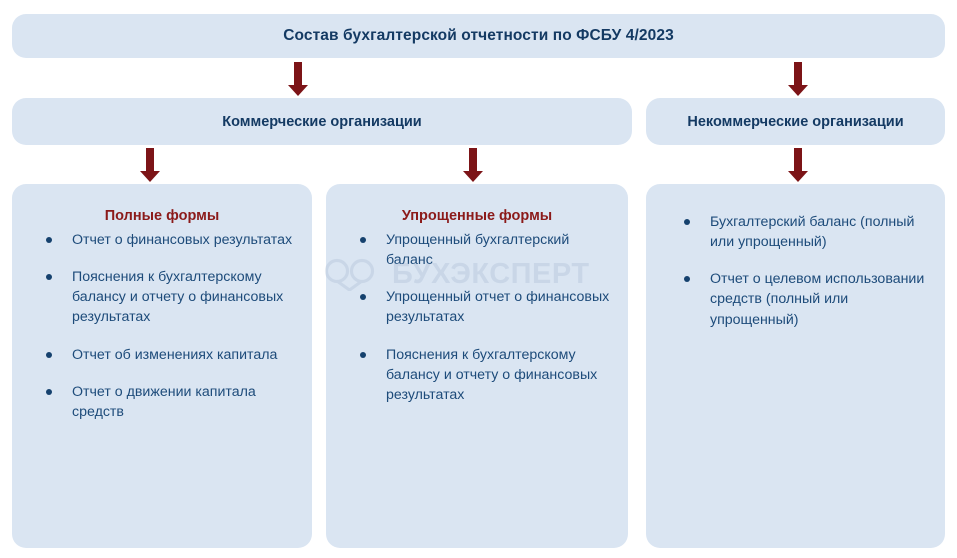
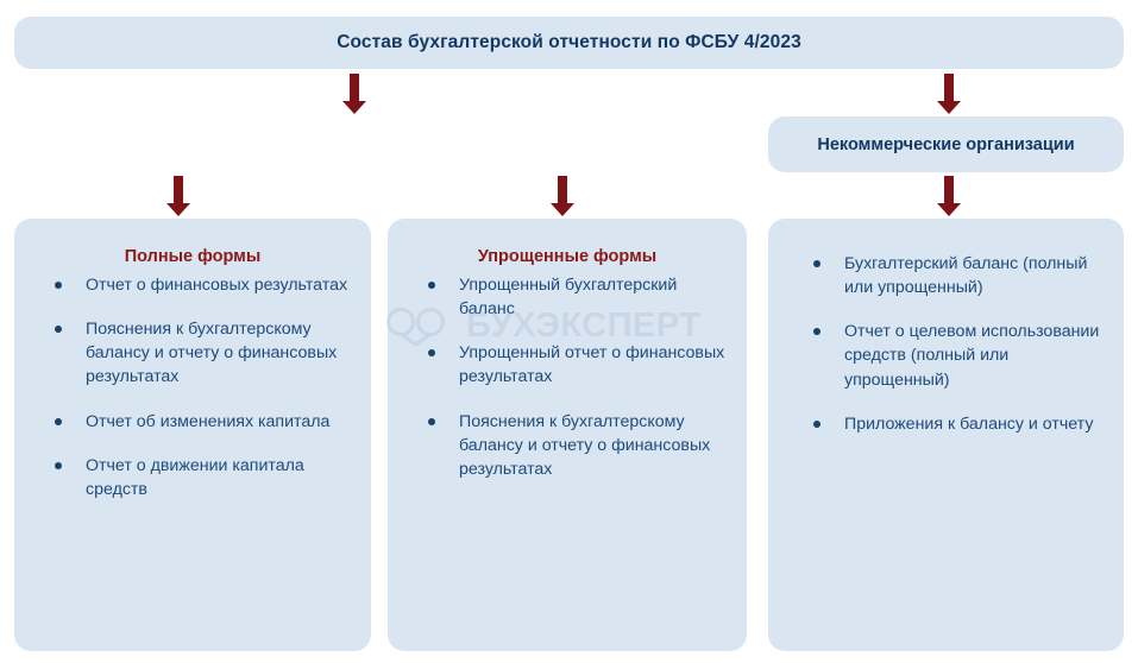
  Состав бухгалтерской отчетности по ФСБУ 4/2023
- Коммерческие организации
  Некоммерческие организации
  Полные формы
  Отчет о финансовых результатах
  Пояснения к бухгалтерскому балансу и отчету о финансовых результатах
  Отчет об изменениях капитала
  Отчет о движении капитала средств
  Упрощенные формы
  Упрощенный бухгалтерский баланс
  Упрощенный отчет о финансовых результатах
  Пояснения к бухгалтерскому балансу и отчету о финансовых результатах
  Бухгалтерский баланс (полный или упрощенный)
  Отчет о целевом использовании средств (полный или упрощенный)
+ Приложения к балансу и отчету
  БУХЭКСПЕРТ
